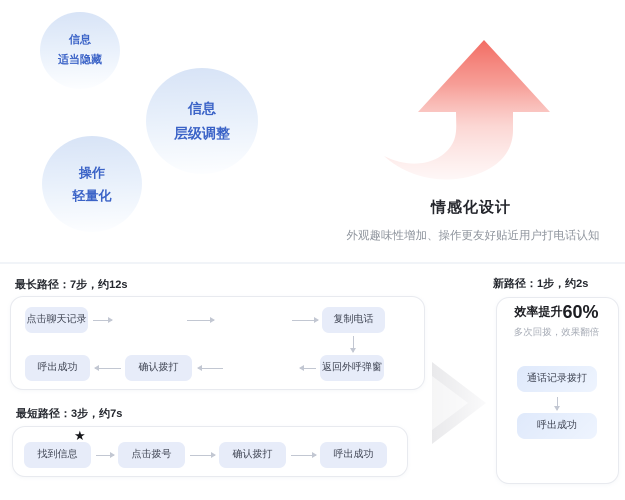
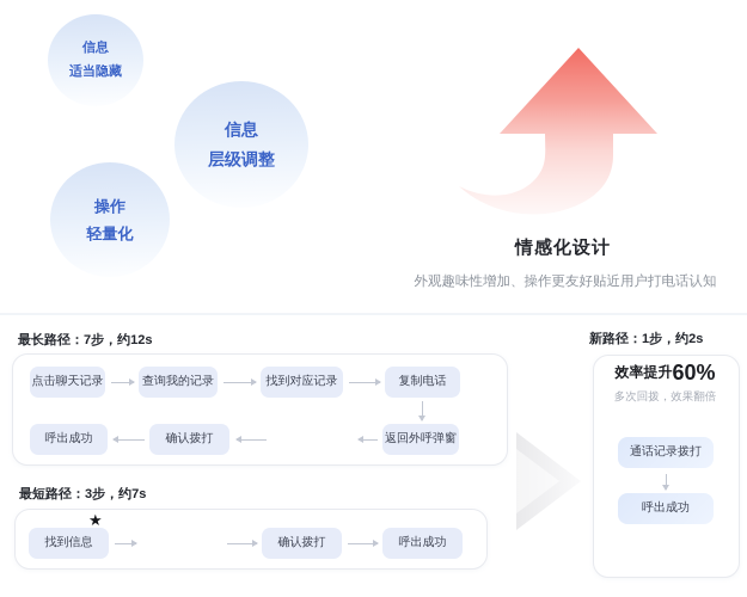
  信息
  适当隐藏
  信息
  层级调整
  操作
  轻量化
  情感化设计
  外观趣味性增加、操作更友好贴近用户打电话认知
  最长路径：7步，约12s
  点击聊天记录
+ 查询我的记录
+ 找到对应记录
  复制电话
  呼出成功
  确认拨打
  返回外呼弹窗
  最短路径：3步，约7s
  ★
  找到信息
- 点击拨号
  确认拨打
  呼出成功
  新路径：1步，约2s
  效率提升60%
  多次回拨，效果翻倍
  通话记录拨打
  呼出成功
